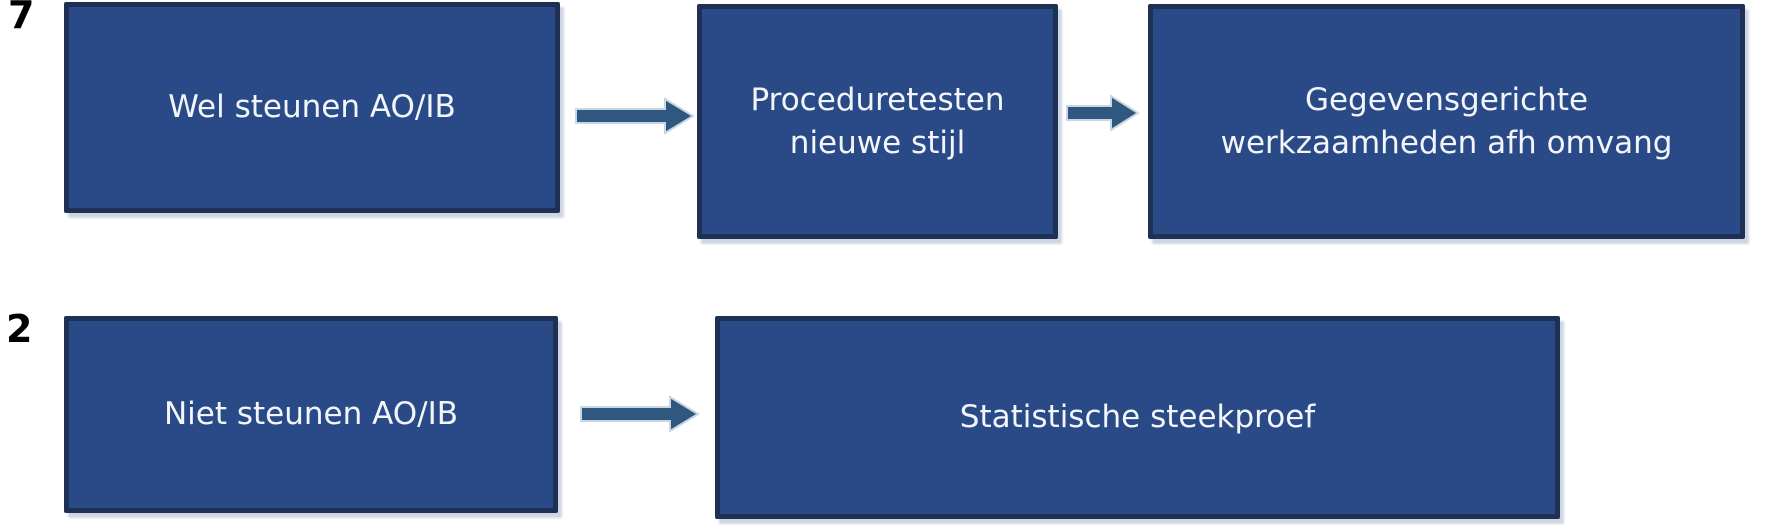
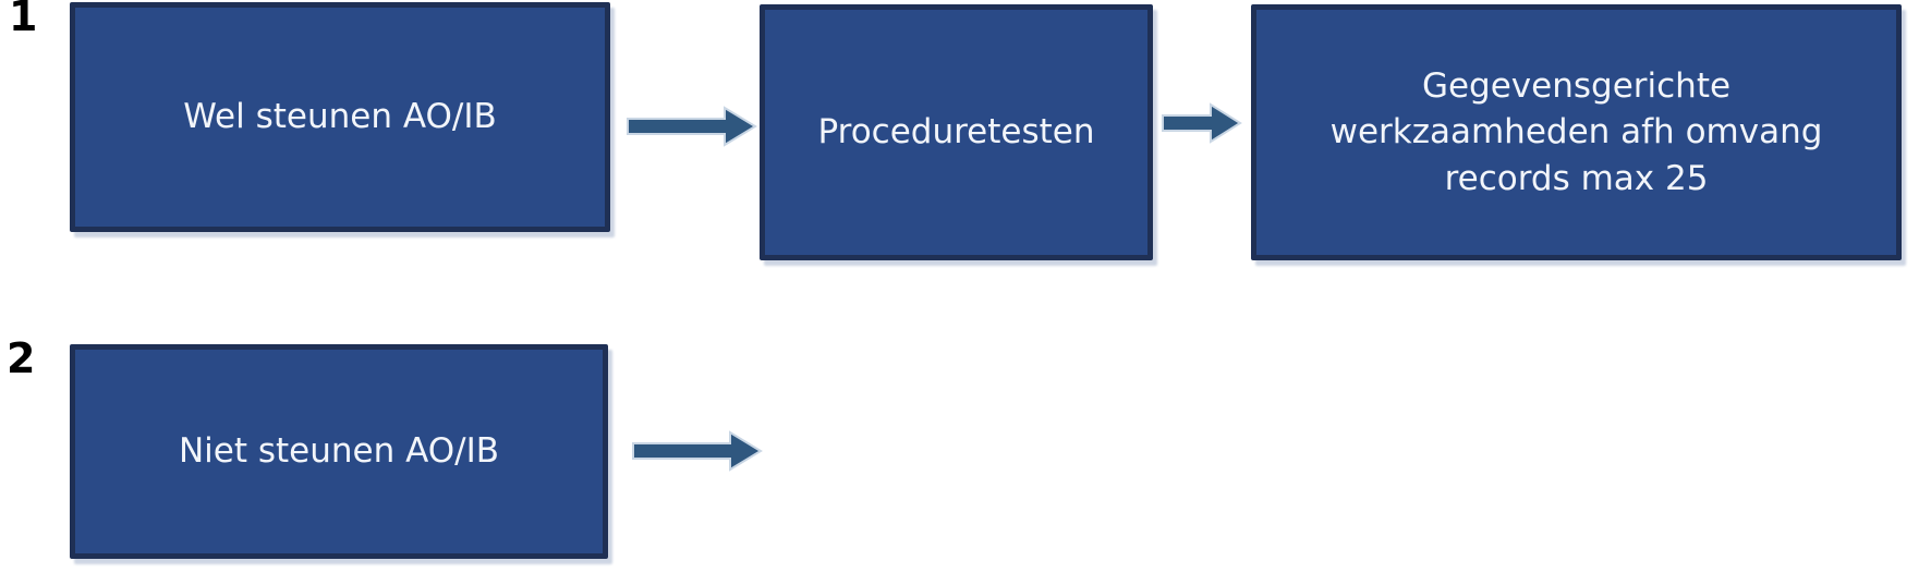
- 7
+ 1
  Wel steunen AO/IB
  Proceduretesten
- nieuwe stijl
  Gegevensgerichte
  werkzaamheden afh omvang
+ records max 25
  2
  Niet steunen AO/IB
- Statistische steekproef
